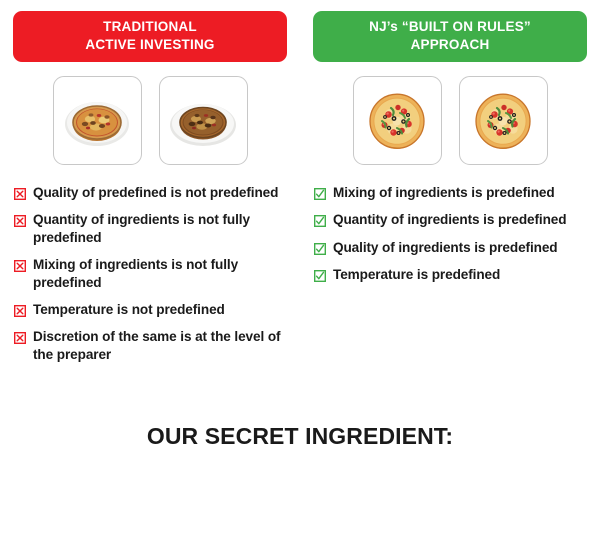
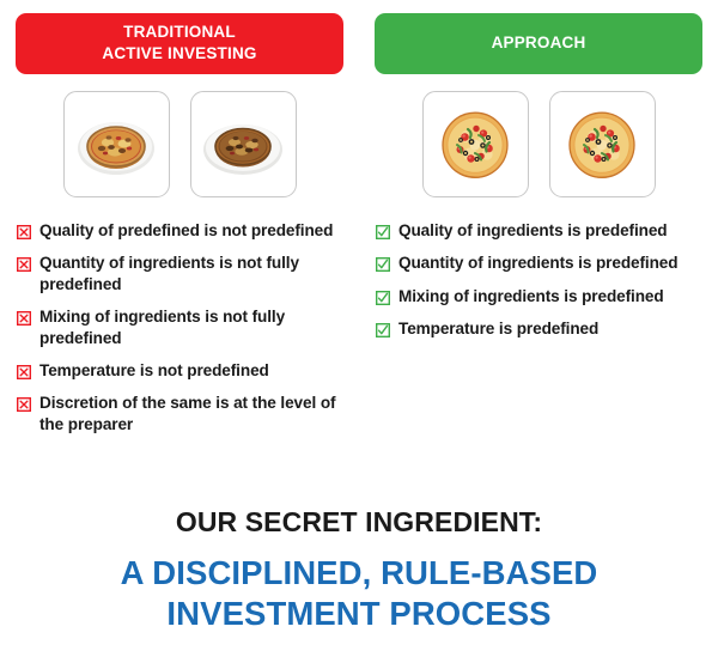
  TRADITIONAL
  ACTIVE INVESTING
  Quality of predefined is not predefined
  Quantity of ingredients is not fully predefined
  Mixing of ingredients is not fully predefined
  Temperature is not predefined
  Discretion of the same is at the level of the preparer
- NJ’s “BUILT ON RULES”
  APPROACH
- Mixing of ingredients is predefined
+ Quality of ingredients is predefined
  Quantity of ingredients is predefined
- Quality of ingredients is predefined
+ Mixing of ingredients is predefined
  Temperature is predefined
  OUR SECRET INGREDIENT:
+ A DISCIPLINED, RULE-BASED
+ INVESTMENT PROCESS
